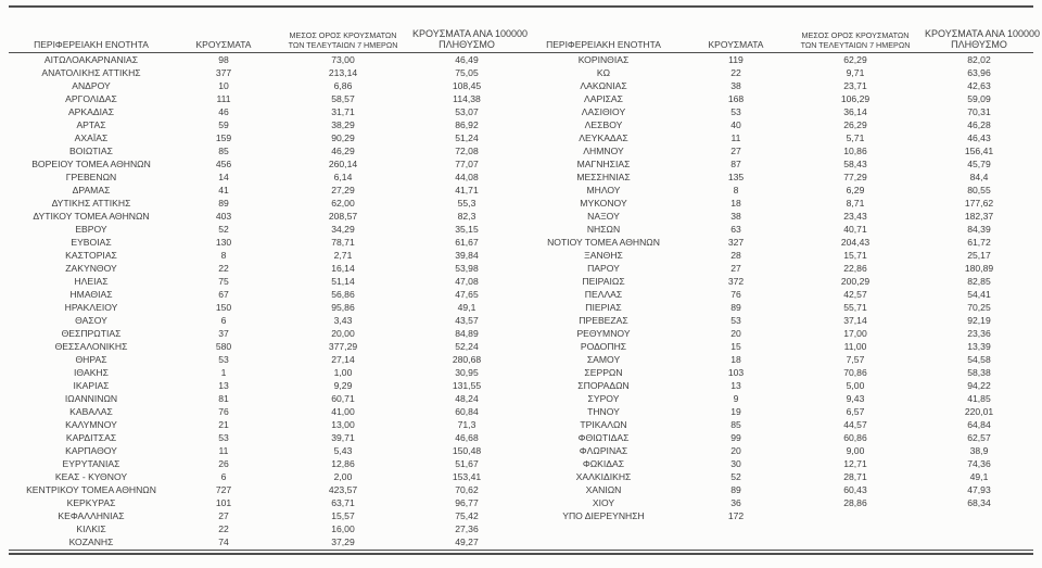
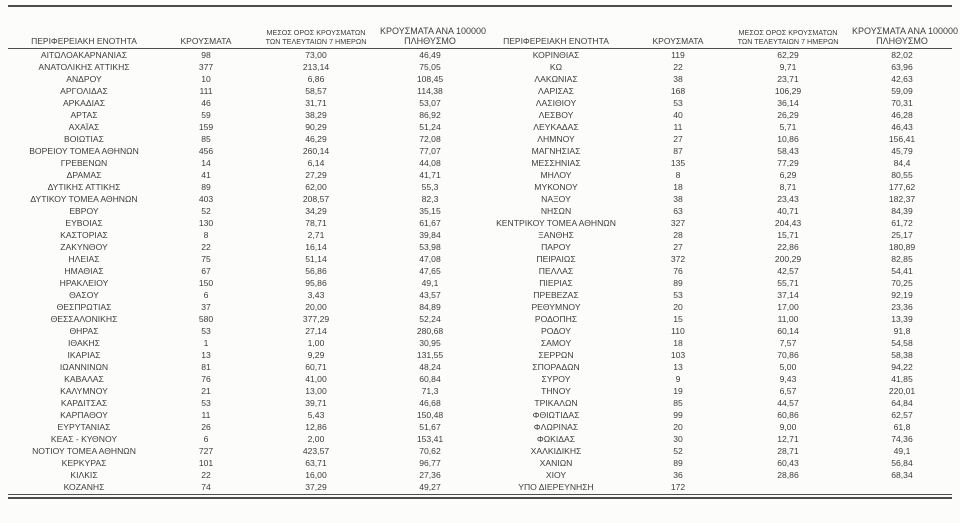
  ΠΕΡΙΦΕΡΕΙΑΚΗ ΕΝΟΤΗΤΑ	ΚΡΟΥΣΜΑΤΑ	ΜΕΣΟΣ ΟΡΟΣ ΚΡΟΥΣΜΑΤΩΝ ΤΩΝ ΤΕΛΕΥΤΑΙΩΝ 7 ΗΜΕΡΩΝ	ΚΡΟΥΣΜΑΤΑ ΑΝΑ 10000 ΠΛΗΘΥΣΜΟ
  ΑΙΤΩΛΟΑΚΑΡΝΑΝΙΑΣ	98	73,00	46,49
  ΑΝΑΤΟΛΙΚΗΣ ΑΤΤΙΚΗΣ	377	213,14	75,05
  ΑΝΔΡΟΥ	10	6,86	108,45
  ΑΡΓΟΛΙΔΑΣ	111	58,57	114,38
  ΑΡΚΑΔΙΑΣ	46	31,71	53,07
  ΑΡΤΑΣ	59	38,29	86,92
  ΑΧΑΪΑΣ	159	90,29	51,24
  ΒΟΙΩΤΙΑΣ	85	46,29	72,08
  ΒΟΡΕΙΟΥ ΤΟΜΕΑ ΑΘΗΝΩΝ	456	260,14	77,07
  ΓΡΕΒΕΝΩΝ	14	6,14	44,08
  ΔΡΑΜΑΣ	41	27,29	41,71
  ΔΥΤΙΚΗΣ ΑΤΤΙΚΗΣ	89	62,00	55,3
  ΔΥΤΙΚΟΥ ΤΟΜΕΑ ΑΘΗΝΩΝ	403	208,57	82,3
  ΕΒΡΟΥ	52	34,29	35,15
  ΕΥΒΟΙΑΣ	130	78,71	61,67
  ΚΑΣΤΟΡΙΑΣ	8	2,71	39,84
  ΖΑΚΥΝΘΟΥ	22	16,14	53,98
  ΗΛΕΙΑΣ	75	51,14	47,08
  ΗΜΑΘΙΑΣ	67	56,86	47,65
  ΗΡΑΚΛΕΙΟΥ	150	95,86	49,1
  ΘΑΣΟΥ	6	3,43	43,57
  ΘΕΣΠΡΩΤΙΑΣ	37	20,00	84,89
  ΘΕΣΣΑΛΟΝΙΚΗΣ	580	377,29	52,24
  ΘΗΡΑΣ	53	27,14	280,68
  ΙΘΑΚΗΣ	1	1,00	30,95
  ΙΚΑΡΙΑΣ	13	9,29	131,55
  ΙΩΑΝΝΙΝΩΝ	81	60,71	48,24
  ΚΑΒΑΛΑΣ	76	41,00	60,84
  ΚΑΛΥΜΝΟΥ	21	13,00	71,3
  ΚΑΡΔΙΤΣΑΣ	53	39,71	46,68
  ΚΑΡΠΑΘΟΥ	11	5,43	150,48
  ΕΥΡΥΤΑΝΙΑΣ	26	12,86	51,67
  ΚΕΑΣ - ΚΥΘΝΟΥ	6	2,00	153,41
- ΚΕΝΤΡΙΚΟΥ ΤΟΜΕΑ ΑΘΗΝΩΝ	727	423,57	70,62
+ ΝΟΤΙΟΥ ΤΟΜΕΑ ΑΘΗΝΩΝ	727	423,57	70,62
  ΚΕΡΚΥΡΑΣ	101	63,71	96,77
- ΚΕΦΑΛΛΗΝΙΑΣ	27	15,57	75,42
  ΚΙΛΚΙΣ	22	16,00	27,36
  ΚΟΖΑΝΗΣ	74	37,29	49,27
  ΠΕΡΙΦΕΡΕΙΑΚΗ ΕΝΟΤΗΤΑ	ΚΡΟΥΣΜΑΤΑ	ΜΕΣΟΣ ΟΡΟΣ ΚΡΟΥΣΜΑΤΩΝ ΤΩΝ ΤΕΛΕΥΤΑΙΩΝ 7 ΗΜΕΡΩΝ	ΚΡΟΥΣΜΑΤΑ ΑΝΑ 100000 ΠΛΗΘΥΣΜΟ
  ΚΟΡΙΝΘΙΑΣ	119	62,29	82,02
  ΚΩ	22	9,71	63,96
  ΛΑΚΩΝΙΑΣ	38	23,71	42,63
  ΛΑΡΙΣΑΣ	168	106,29	59,09
  ΛΑΣΙΘΙΟΥ	53	36,14	70,31
  ΛΕΣΒΟΥ	40	26,29	46,28
  ΛΕΥΚΑΔΑΣ	11	5,71	46,43
  ΛΗΜΝΟΥ	27	10,86	156,41
  ΜΑΓΝΗΣΙΑΣ	87	58,43	45,79
  ΜΕΣΣΗΝΙΑΣ	135	77,29	84,4
  ΜΗΛΟΥ	8	6,29	80,55
  ΜΥΚΟΝΟΥ	18	8,71	177,62
  ΝΑΞΟΥ	38	23,43	182,37
  ΝΗΣΩΝ	63	40,71	84,39
- ΝΟΤΙΟΥ ΤΟΜΕΑ ΑΘΗΝΩΝ	327	204,43	61,72
+ ΚΕΝΤΡΙΚΟΥ ΤΟΜΕΑ ΑΘΗΝΩΝ	327	204,43	61,72
  ΞΑΝΘΗΣ	28	15,71	25,17
  ΠΑΡΟΥ	27	22,86	180,89
  ΠΕΙΡΑΙΩΣ	372	200,29	82,85
  ΠΕΛΛΑΣ	76	42,57	54,41
  ΠΙΕΡΙΑΣ	89	55,71	70,25
  ΠΡΕΒΕΖΑΣ	53	37,14	92,19
  ΡΕΘΥΜΝΟΥ	20	17,00	23,36
  ΡΟΔΟΠΗΣ	15	11,00	13,39
+ ΡΟΔΟΥ	110	60,14	91,8
  ΣΑΜΟΥ	18	7,57	54,58
  ΣΕΡΡΩΝ	103	70,86	58,38
  ΣΠΟΡΑΔΩΝ	13	5,00	94,22
  ΣΥΡΟΥ	9	9,43	41,85
  ΤΗΝΟΥ	19	6,57	220,01
  ΤΡΙΚΑΛΩΝ	85	44,57	64,84
  ΦΘΙΩΤΙΔΑΣ	99	60,86	62,57
- ΦΛΩΡΙΝΑΣ	20	9,00	38,9
+ ΦΛΩΡΙΝΑΣ	20	9,00	61,8
  ΦΩΚΙΔΑΣ	30	12,71	74,36
  ΧΑΛΚΙΔΙΚΗΣ	52	28,71	49,1
- ΧΑΝΙΩΝ	89	60,43	47,93
+ ΧΑΝΙΩΝ	89	60,43	56,84
  ΧΙΟΥ	36	28,86	68,34
  ΥΠΟ ΔΙΕΡΕΥΝΗΣΗ	172
